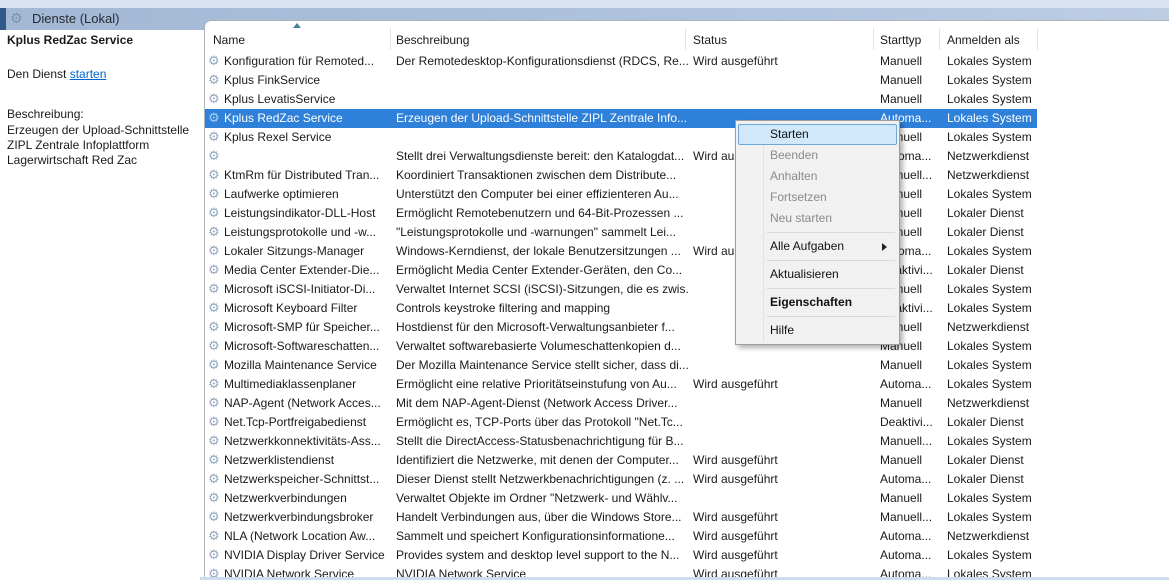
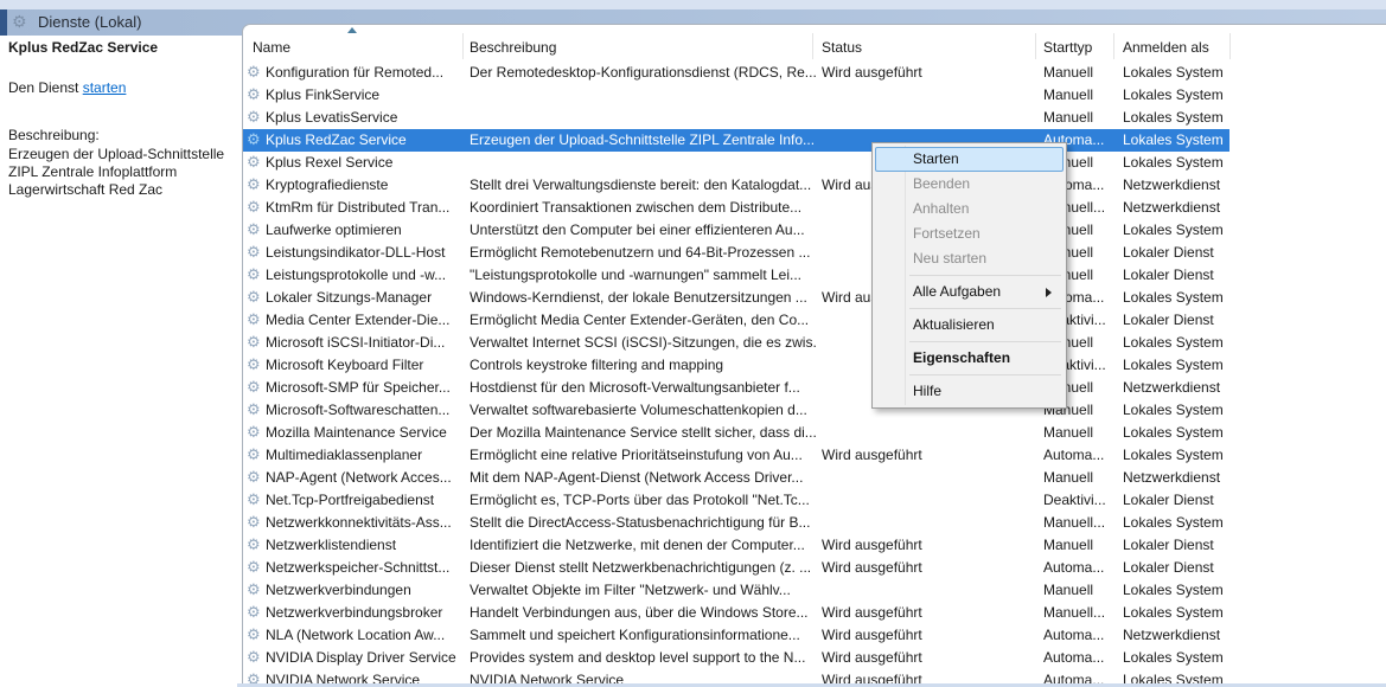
  ⚙
  Dienste (Lokal)
  Kplus RedZac Service
  Den Dienst starten
  Beschreibung:
  Erzeugen der Upload-Schnittstelle
  ZIPL Zentrale Infoplattform
  Lagerwirtschaft Red Zac
  Name
  Beschreibung
  Status
  Starttyp
  Anmelden als
  ⚙
  Konfiguration für Remoted...
  Der Remotedesktop-Konfigurationsdienst (RDCS, Re...
  Wird ausgeführt
  Manuell
  Lokales System
  ⚙
  Kplus FinkService
  Manuell
  Lokales System
  ⚙
  Kplus LevatisService
  Manuell
  Lokales System
  ⚙
  Kplus RedZac Service
  Erzeugen der Upload-Schnittstelle ZIPL Zentrale Info...
  Automa...
  Lokales System
  ⚙
  Kplus Rexel Service
  nuell
  Lokales System
  ⚙
+ Kryptografiedienste
  Stellt drei Verwaltungsdienste bereit: den Katalogdat...
  Netzwerkdienst
  ⚙
  KtmRm für Distributed Tran...
  Koordiniert Transaktionen zwischen dem Distribute...
  nuell...
  Netzwerkdienst
  ⚙
  Laufwerke optimieren
  Unterstützt den Computer bei einer effizienteren Au...
  nuell
  Lokales System
  ⚙
  Leistungsindikator-DLL-Host
  Ermöglicht Remotebenutzern und 64-Bit-Prozessen ...
  nuell
  Lokaler Dienst
  ⚙
  Leistungsprotokolle und -w...
  "Leistungsprotokolle und -warnungen" sammelt Lei...
  nuell
  Lokaler Dienst
  ⚙
  Lokaler Sitzungs-Manager
  Windows-Kerndienst, der lokale Benutzersitzungen ...
  Lokales System
  ⚙
  Media Center Extender-Die...
  Ermöglicht Media Center Extender-Geräten, den Co...
  ktivi...
  Lokaler Dienst
  ⚙
  Microsoft iSCSI-Initiator-Di...
  Verwaltet Internet SCSI (iSCSI)-Sitzungen, die es zwis.
  nuell
  Lokales System
  ⚙
  Microsoft Keyboard Filter
  Controls keystroke filtering and mapping
  ktivi...
  Lokales System
  ⚙
  Microsoft-SMP für Speicher...
  Hostdienst für den Microsoft-Verwaltungsanbieter f...
  nuell
  Netzwerkdienst
  ⚙
  Microsoft-Softwareschatten...
  Verwaltet softwarebasierte Volumeschattenkopien d...
  Manuell
  Lokales System
  ⚙
  Mozilla Maintenance Service
  Der Mozilla Maintenance Service stellt sicher, dass di...
  Manuell
  Lokales System
  ⚙
  Multimediaklassenplaner
  Ermöglicht eine relative Prioritätseinstufung von Au...
  Wird ausgeführt
  Automa...
  Lokales System
  ⚙
  NAP-Agent (Network Acces...
  Mit dem NAP-Agent-Dienst (Network Access Driver...
  Manuell
  Netzwerkdienst
  ⚙
  Net.Tcp-Portfreigabedienst
  Ermöglicht es, TCP-Ports über das Protokoll "Net.Tc...
  Deaktivi...
  Lokaler Dienst
  ⚙
  Netzwerkkonnektivitäts-Ass...
  Stellt die DirectAccess-Statusbenachrichtigung für B...
  Manuell...
  Lokales System
  ⚙
  Netzwerklistendienst
  Identifiziert die Netzwerke, mit denen der Computer...
  Wird ausgeführt
  Manuell
  Lokaler Dienst
  ⚙
  Netzwerkspeicher-Schnittst...
  Dieser Dienst stellt Netzwerkbenachrichtigungen (z. ...
  Wird ausgeführt
  Automa...
  Lokaler Dienst
  ⚙
  Netzwerkverbindungen
- Verwaltet Objekte im Ordner "Netzwerk- und Wählv...
+ Verwaltet Objekte im Filter "Netzwerk- und Wählv...
  Manuell
  Lokales System
  ⚙
  Netzwerkverbindungsbroker
  Handelt Verbindungen aus, über die Windows Store...
  Wird ausgeführt
  Manuell...
  Lokales System
  ⚙
  NLA (Network Location Aw...
  Sammelt und speichert Konfigurationsinformatione...
  Wird ausgeführt
  Automa...
  Netzwerkdienst
  ⚙
  NVIDIA Display Driver Service
  Provides system and desktop level support to the N...
  Wird ausgeführt
  Automa...
  Lokales System
  ⚙
  NVIDIA Network Service
  NVIDIA Network Service
  Wird ausgeführt
  Automa...
  Lokales System
  Starten
  Beenden
  Anhalten
  Fortsetzen
  Neu starten
  Alle Aufgaben
  Aktualisieren
  Eigenschaften
  Hilfe
